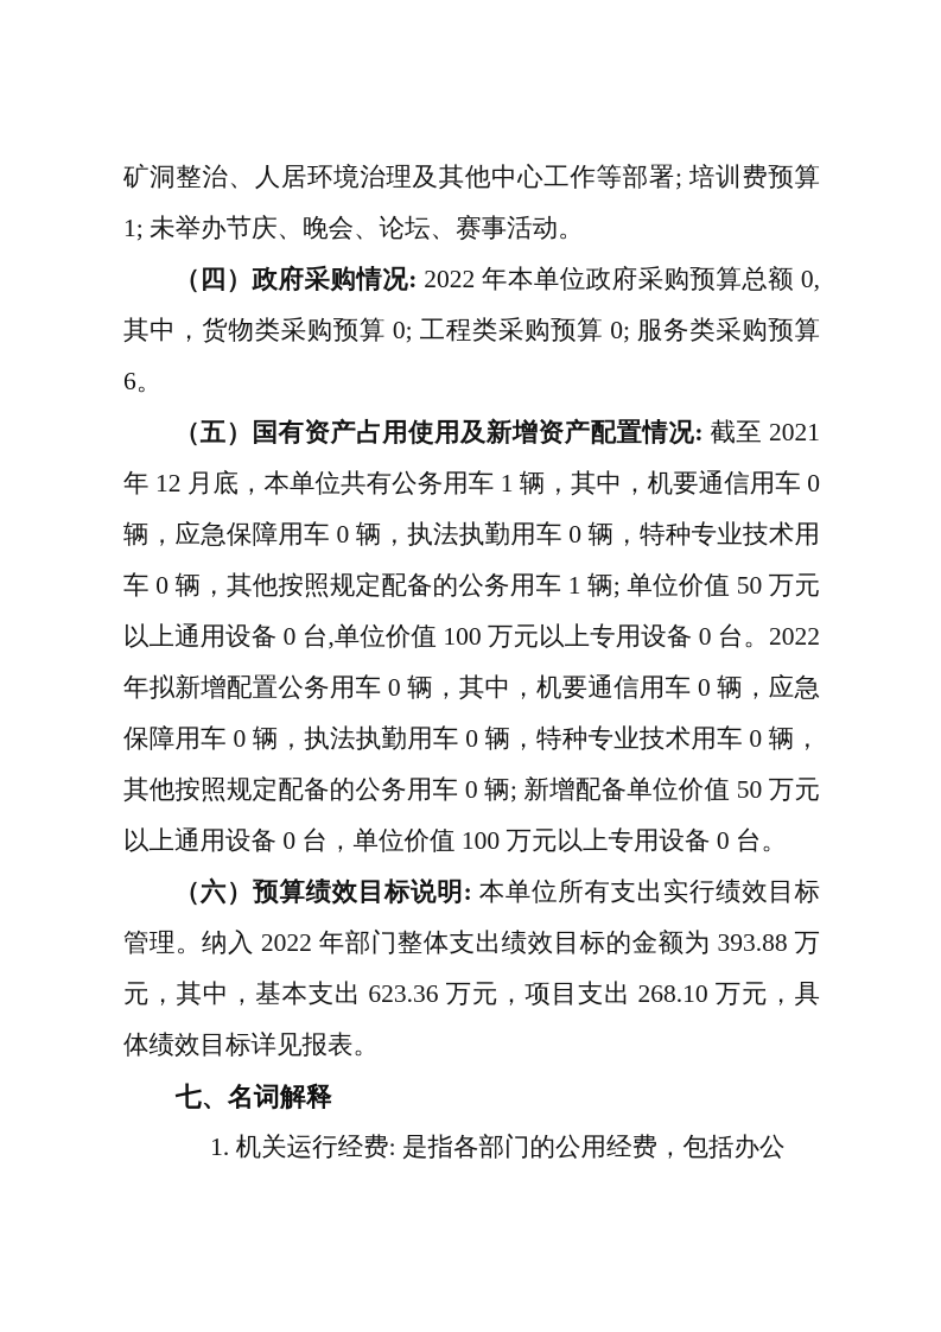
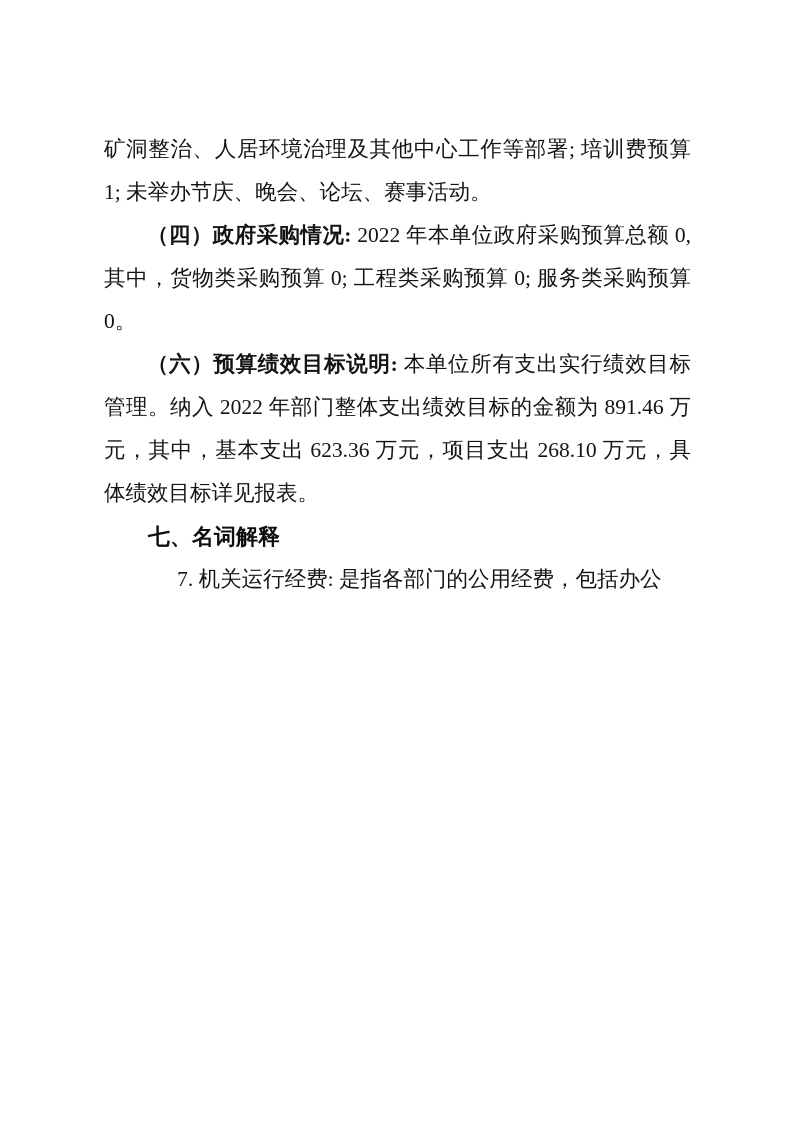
  矿洞整治、人居环境治理及其他中心工作等部署; 培训费预算 1; 未举办节庆、晚会、论坛、赛事活动。
- （四）政府采购情况: 2022 年本单位政府采购预算总额 0, 其中，货物类采购预算 0; 工程类采购预算 0; 服务类采购预算 6。
+ （四）政府采购情况: 2022 年本单位政府采购预算总额 0, 其中，货物类采购预算 0; 工程类采购预算 0; 服务类采购预算 0。
- （五）国有资产占用使用及新增资产配置情况: 截至 2021 年 12 月底，本单位共有公务用车 1 辆，其中，机要通信用车 0 辆，应急保障用车 0 辆，执法执勤用车 0 辆，特种专业技术用车 0 辆，其他按照规定配备的公务用车 1 辆; 单位价值 50 万元以上通用设备 0 台,单位价值 100 万元以上专用设备 0 台。2022 年拟新增配置公务用车 0 辆，其中，机要通信用车 0 辆，应急保障用车 0 辆，执法执勤用车 0 辆，特种专业技术用车 0 辆，其他按照规定配备的公务用车 0 辆; 新增配备单位价值 50 万元以上通用设备 0 台，单位价值 100 万元以上专用设备 0 台。
- （六）预算绩效目标说明: 本单位所有支出实行绩效目标管理。纳入 2022 年部门整体支出绩效目标的金额为 393.88 万元，其中，基本支出 623.36 万元，项目支出 268.10 万元，具体绩效目标详见报表。
+ （六）预算绩效目标说明: 本单位所有支出实行绩效目标管理。纳入 2022 年部门整体支出绩效目标的金额为 891.46 万元，其中，基本支出 623.36 万元，项目支出 268.10 万元，具体绩效目标详见报表。
  七、名词解释
- 1. 机关运行经费: 是指各部门的公用经费，包括办公
+ 7. 机关运行经费: 是指各部门的公用经费，包括办公
